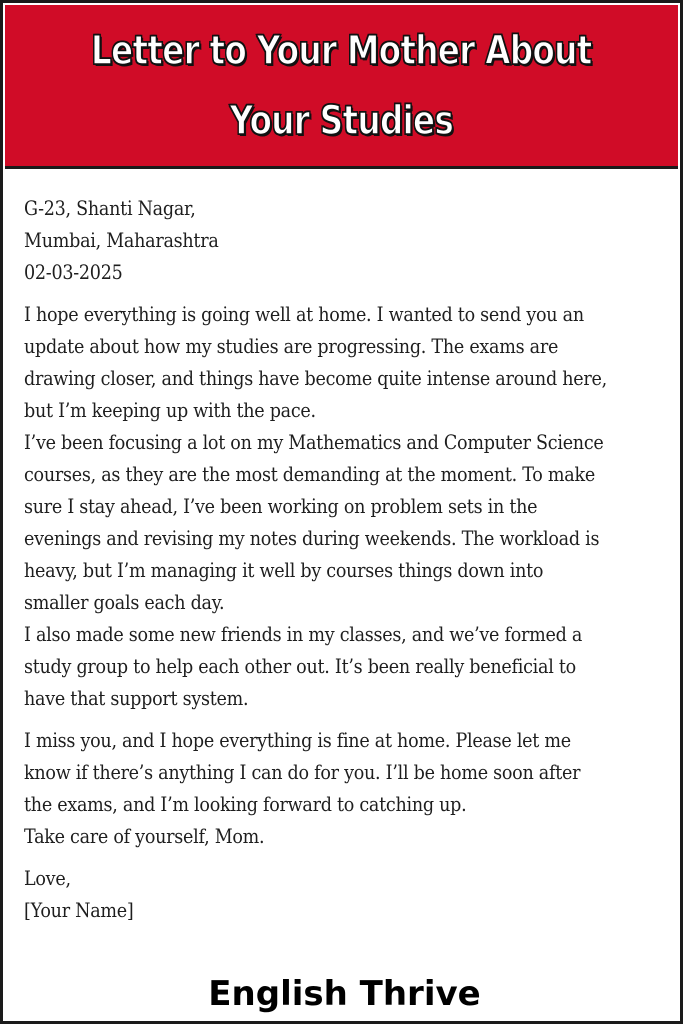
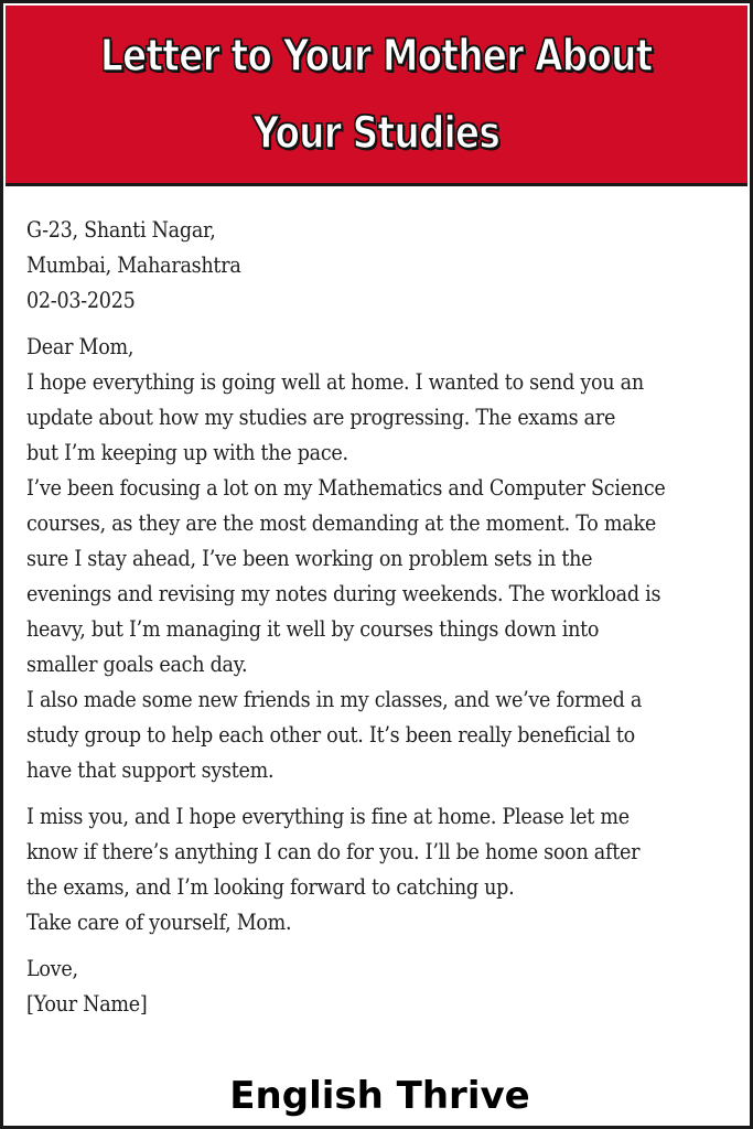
  Letter to Your Mother About
  Your Studies
  G-23, Shanti Nagar,
  Mumbai, Maharashtra
  02-03-2025
+ Dear Mom,
  I hope everything is going well at home. I wanted to send you an
  update about how my studies are progressing. The exams are
- drawing closer, and things have become quite intense around here,
  but I’m keeping up with the pace.
  I’ve been focusing a lot on my Mathematics and Computer Science
  courses, as they are the most demanding at the moment. To make
  sure I stay ahead, I’ve been working on problem sets in the
  evenings and revising my notes during weekends. The workload is
  heavy, but I’m managing it well by courses things down into
  smaller goals each day.
  I also made some new friends in my classes, and we’ve formed a
  study group to help each other out. It’s been really beneficial to
  have that support system.
  I miss you, and I hope everything is fine at home. Please let me
  know if there’s anything I can do for you. I’ll be home soon after
  the exams, and I’m looking forward to catching up.
  Take care of yourself, Mom.
  Love,
  [Your Name]
  English Thrive
